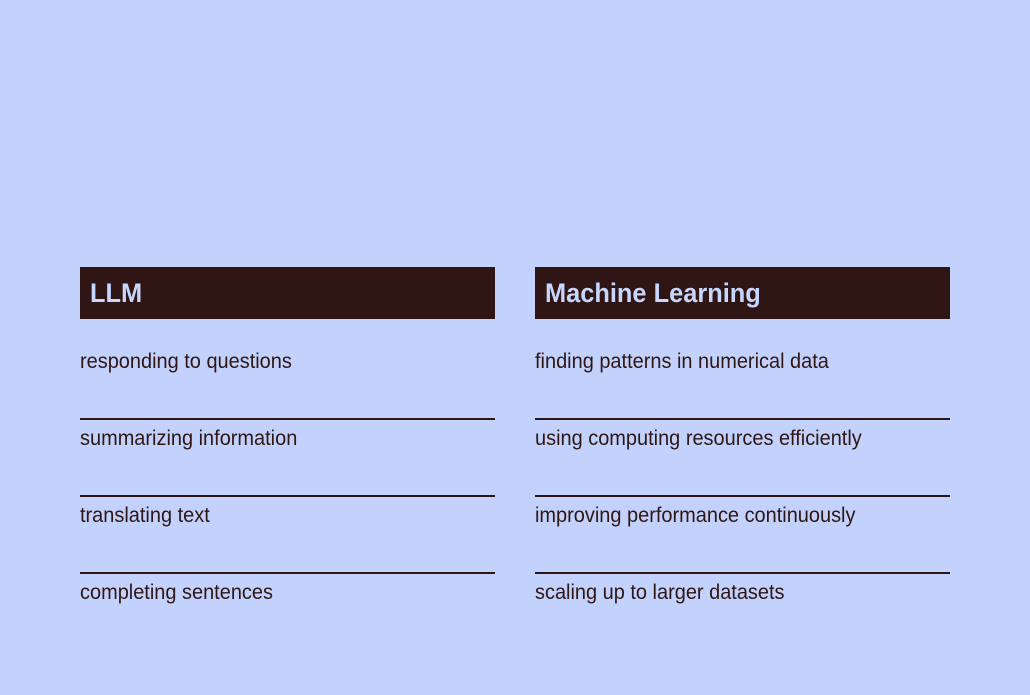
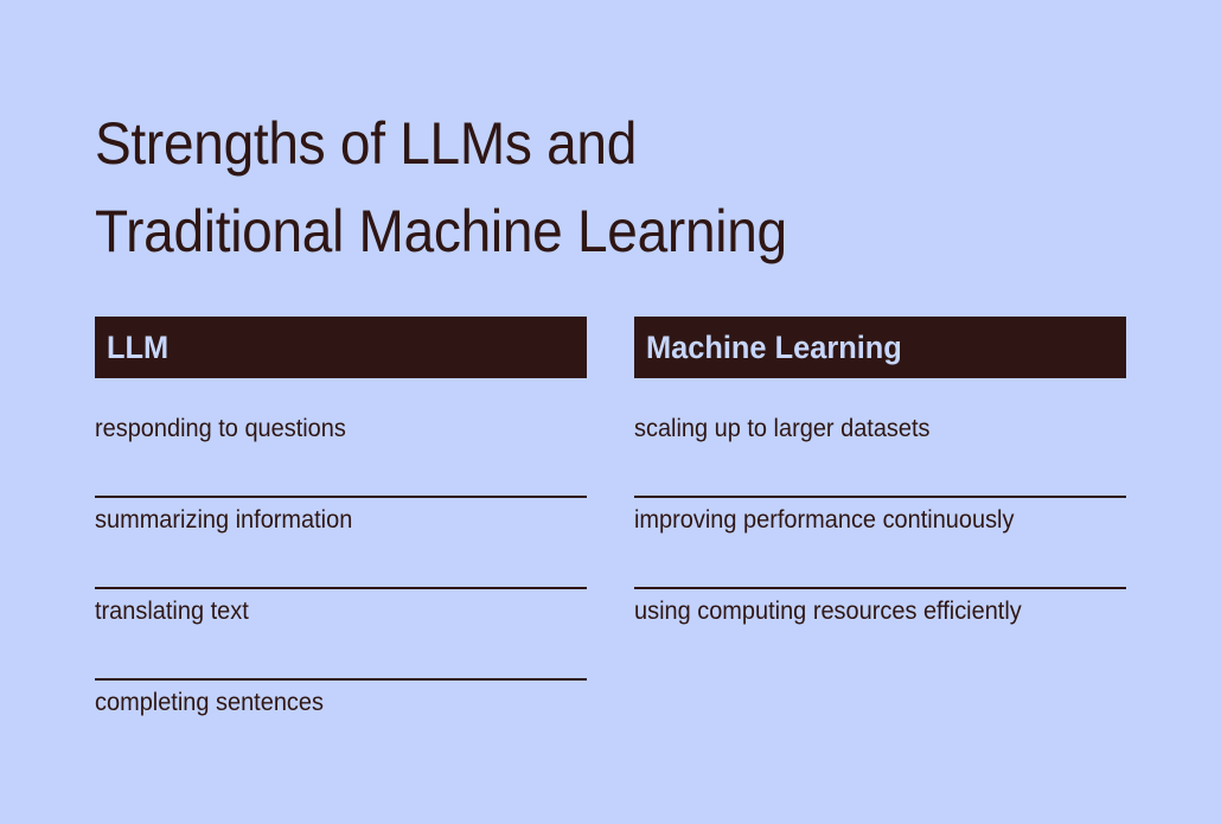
+ Strengths of LLMs and
+ Traditional Machine Learning
  LLM
  responding to questions
  summarizing information
  translating text
  completing sentences
  Machine Learning
- finding patterns in numerical data
- using computing resources efficiently
+ scaling up to larger datasets
  improving performance continuously
- scaling up to larger datasets
+ using computing resources efficiently
